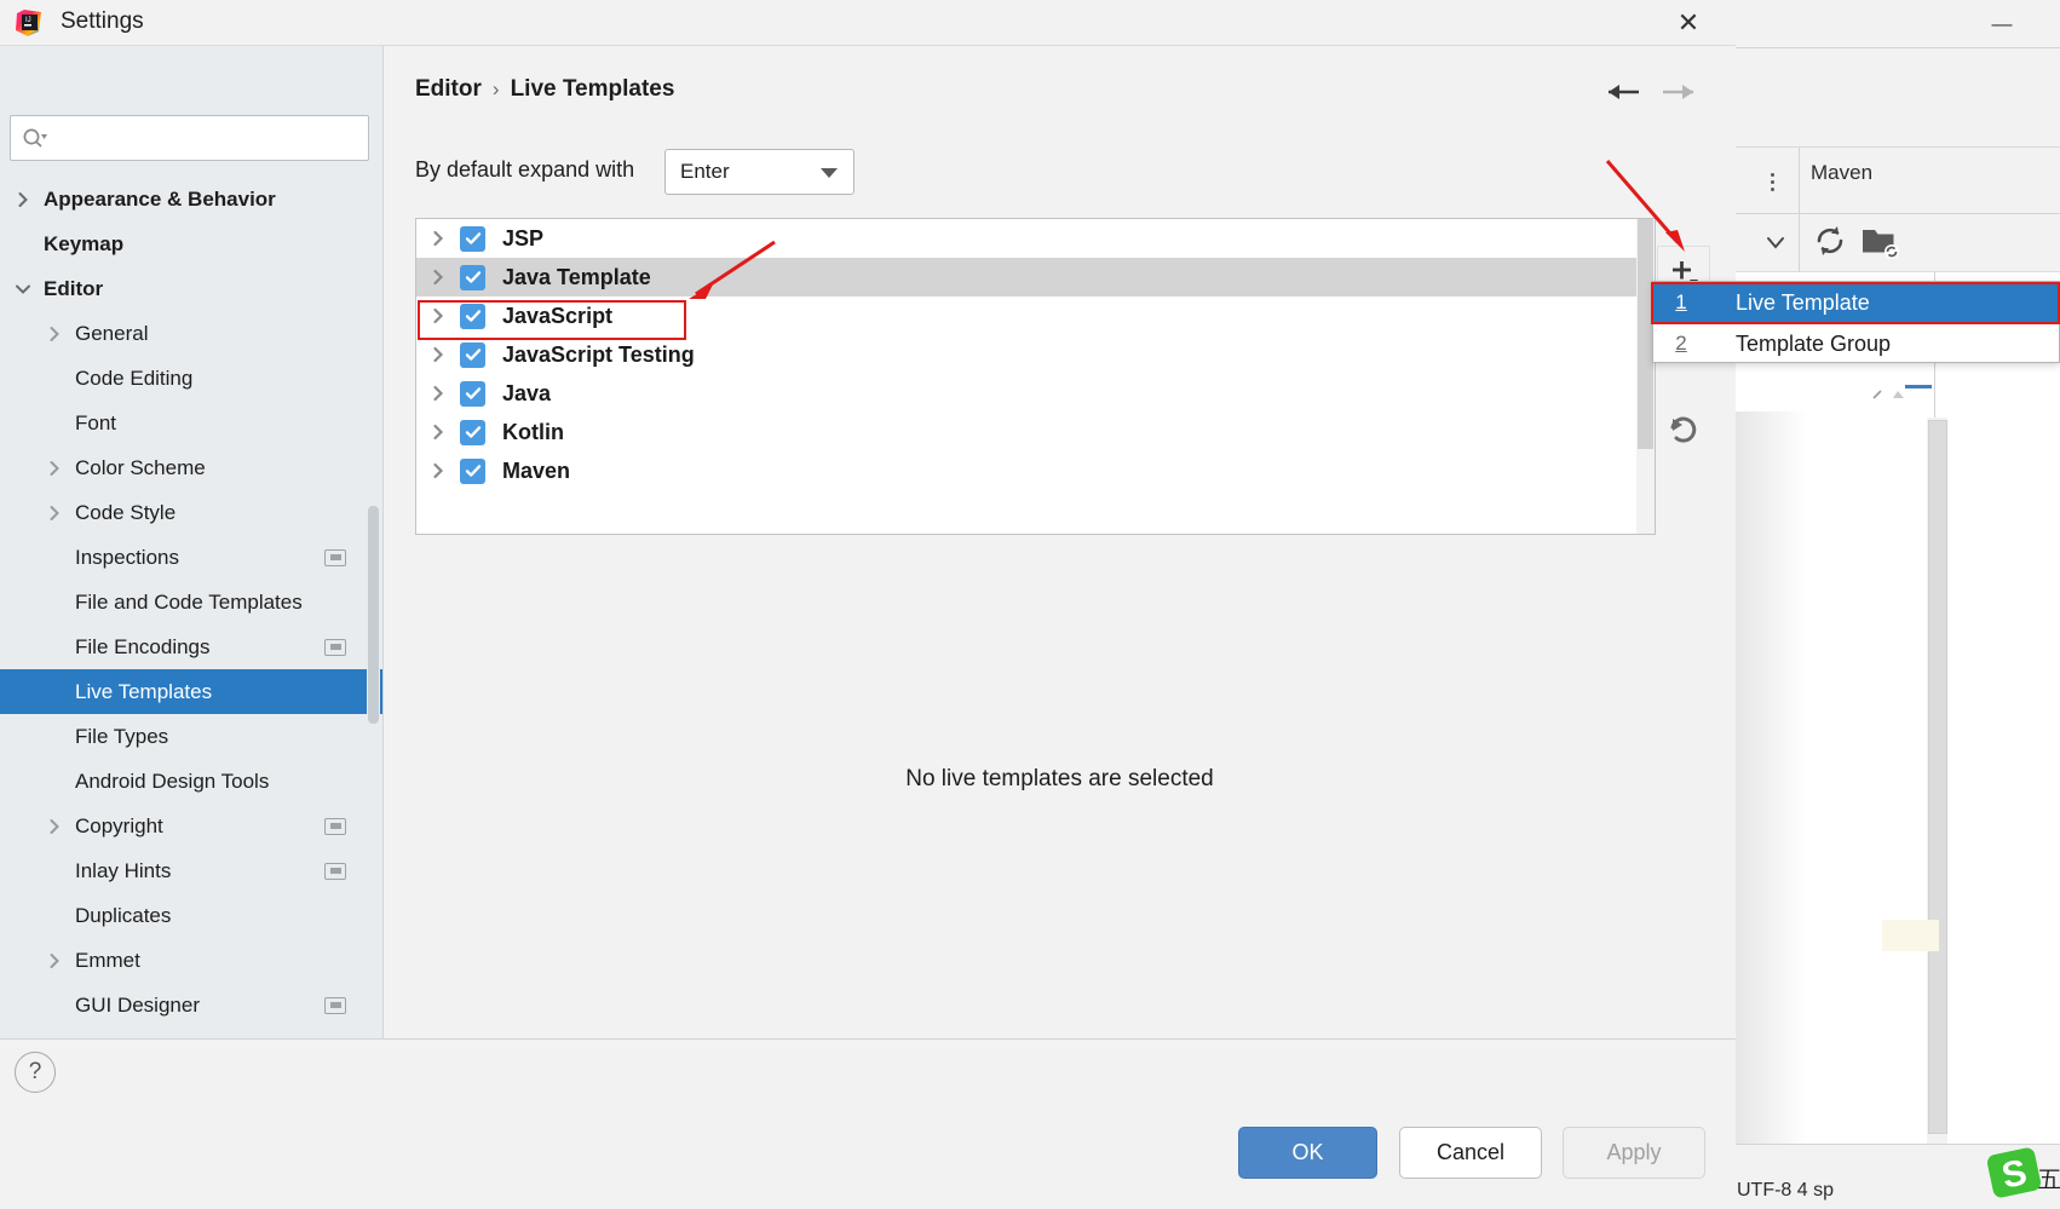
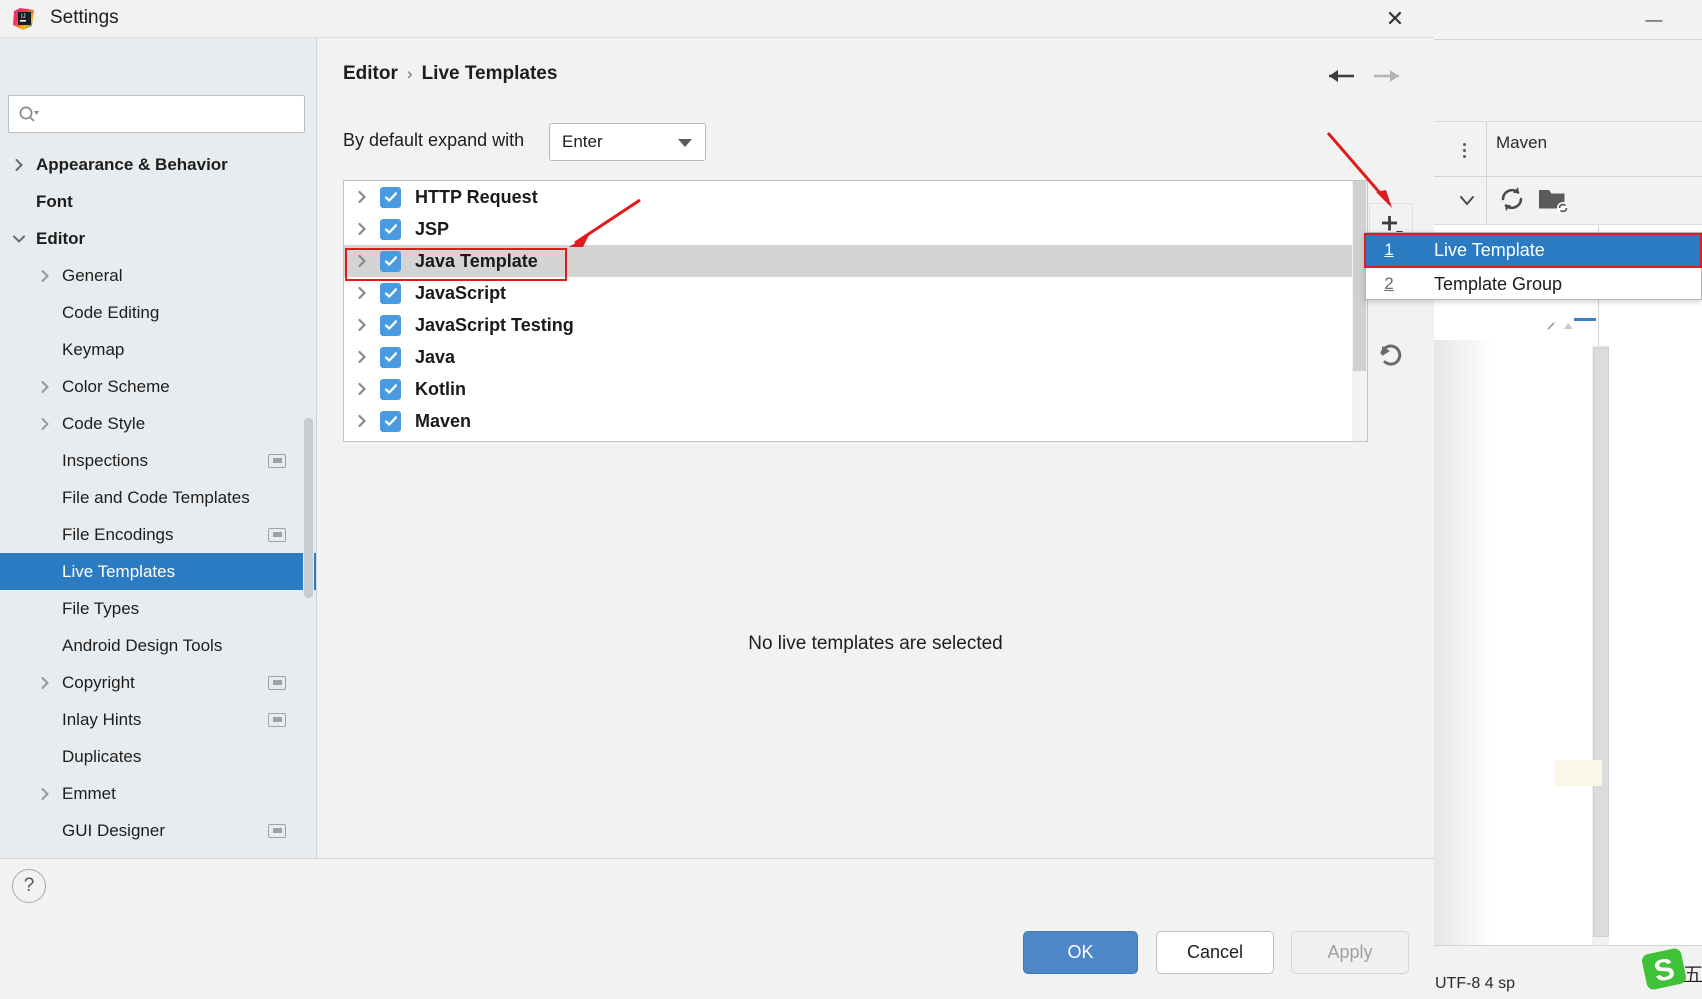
  —
  Maven
  UTF-8 4 sp
  五
  Settings
  ✕
  Appearance & Behavior
- Keymap
+ Font
  Editor
  General
  Code Editing
- Font
+ Keymap
  Color Scheme
  Code Style
  Inspections
  File and Code Templates
  File Encodings
  Live Templates
  File Types
  Android Design Tools
  Copyright
  Inlay Hints
  Duplicates
  Emmet
  GUI Designer
  Editor
  ›
  Live Templates
  By default expand with
  Enter
+ HTTP Request
  JSP
  Java Template
  JavaScript
  JavaScript Testing
  Java
  Kotlin
  Maven
  No live templates are selected
  ?
  OK
  Cancel
  Apply
  1
  Live Template
  2
  Template Group
